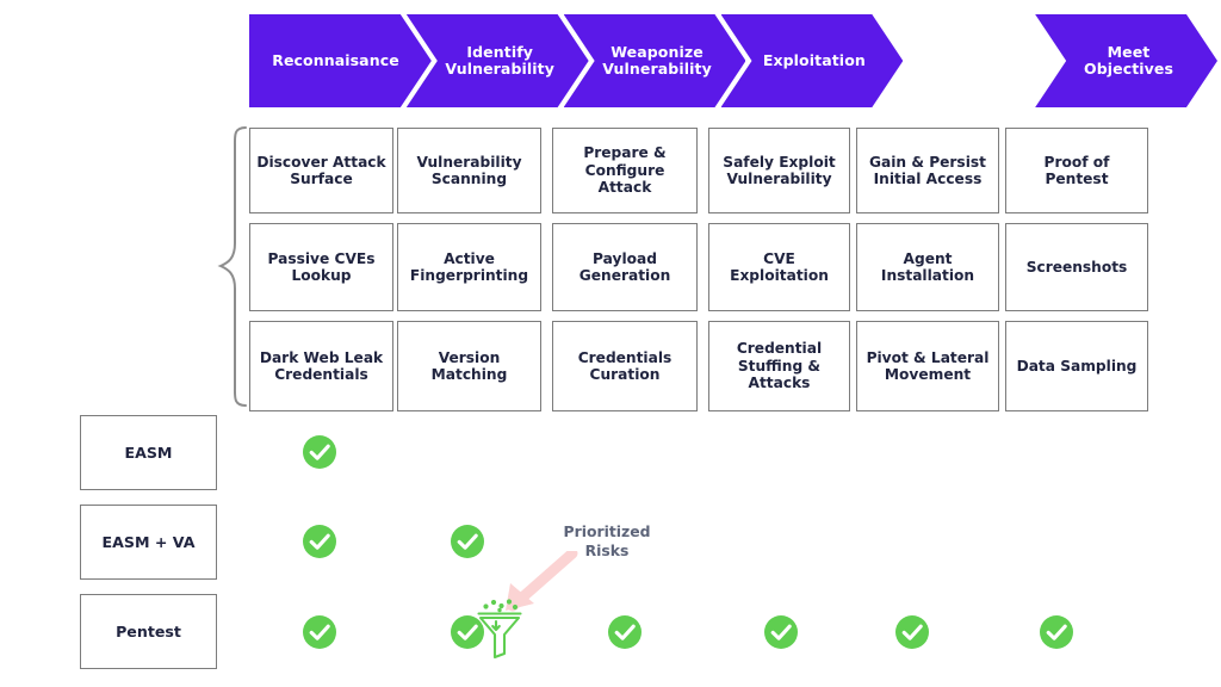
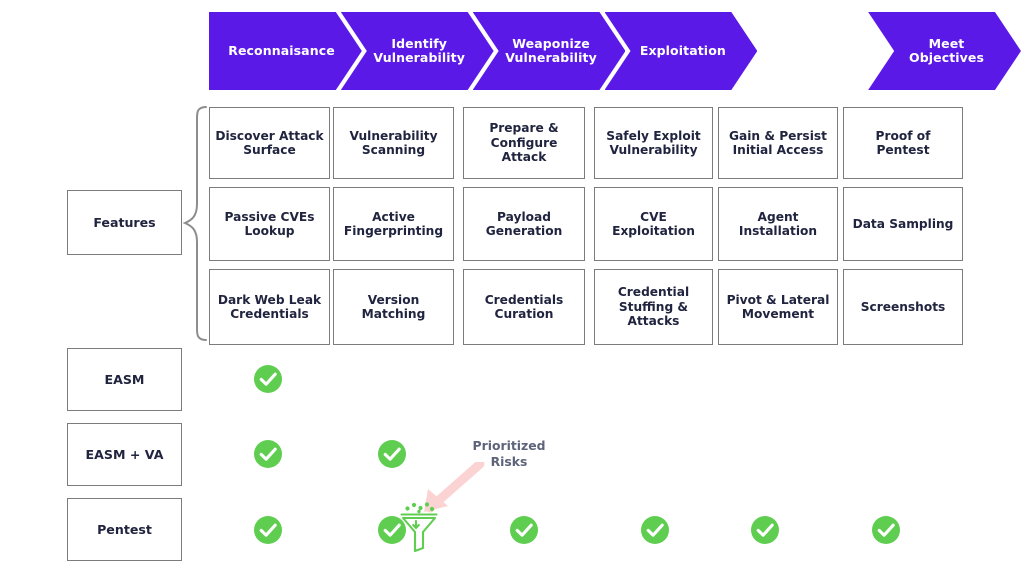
  Reconnaisance
  Identify
  Vulnerability
  Weaponize
  Vulnerability
  Exploitation
  Meet
  Objectives
  Discover Attack
  Surface
  Vulnerability
  Scanning
  Prepare &
  Configure
  Attack
  Safely Exploit
  Vulnerability
  Gain & Persist
  Initial Access
  Proof of
  Pentest
  Passive CVEs
  Lookup
  Active
  Fingerprinting
  Payload
  Generation
  CVE
  Exploitation
  Agent
  Installation
- Screenshots
+ Data Sampling
  Dark Web Leak
  Credentials
  Version
  Matching
  Credentials
  Curation
  Credential
  Stuffing &
  Attacks
  Pivot & Lateral
  Movement
- Data Sampling
+ Screenshots
+ Features
  EASM
  EASM + VA
  Pentest
  Prioritized
  Risks
